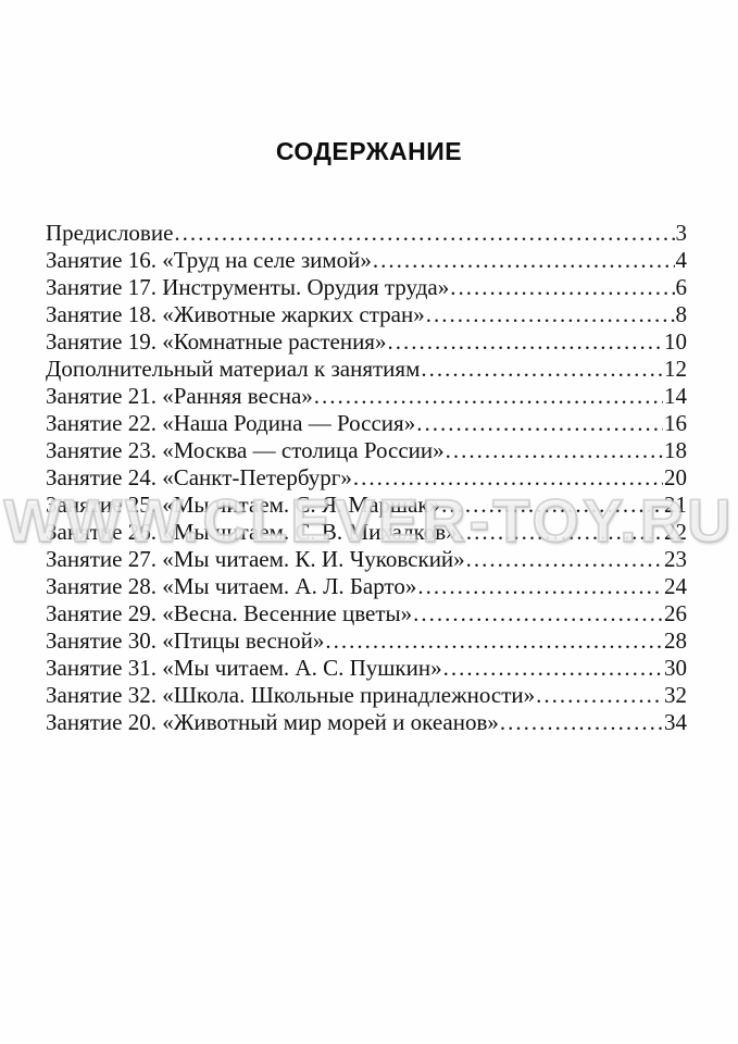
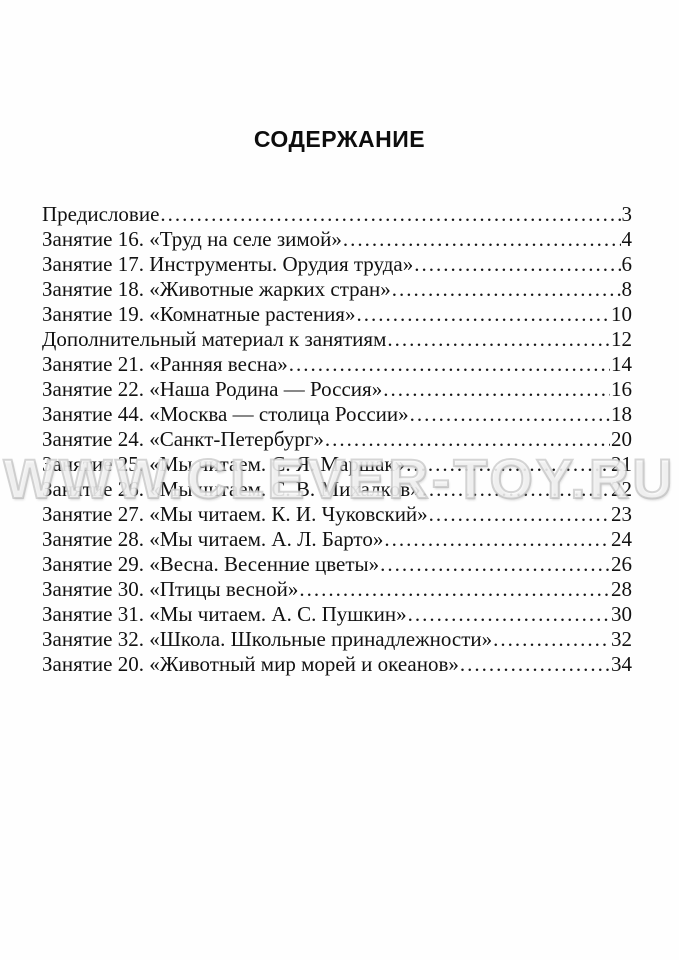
  СОДЕРЖАНИЕ
  WWW.CLEVER-TOY.RU
  Предисловие
  3
  Занятие 16. «Труд на селе зимой»
  4
  Занятие 17. Инструменты. Орудия труда»
  6
  Занятие 18. «Животные жарких стран»
  8
  Занятие 19. «Комнатные растения»
  10
  Дополнительный материал к занятиям
  12
  Занятие 21. «Ранняя весна»
  14
  Занятие 22. «Наша Родина — Россия»
  16
- Занятие 23. «Москва — столица России»
+ Занятие 44. «Москва — столица России»
  18
  Занятие 24. «Санкт-Петербург»
  20
  Занятие 25. «Мы читаем. С. Я. Маршак»
  21
  Занятие 26. «Мы читаем. С. В. Михалков»
  22
  Занятие 27. «Мы читаем. К. И. Чуковский»
  23
  Занятие 28. «Мы читаем. А. Л. Барто»
  24
  Занятие 29. «Весна. Весенние цветы»
  26
  Занятие 30. «Птицы весной»
  28
  Занятие 31. «Мы читаем. А. С. Пушкин»
  30
  Занятие 32. «Школа. Школьные принадлежности»
  32
  Занятие 20. «Животный мир морей и океанов»
  34
